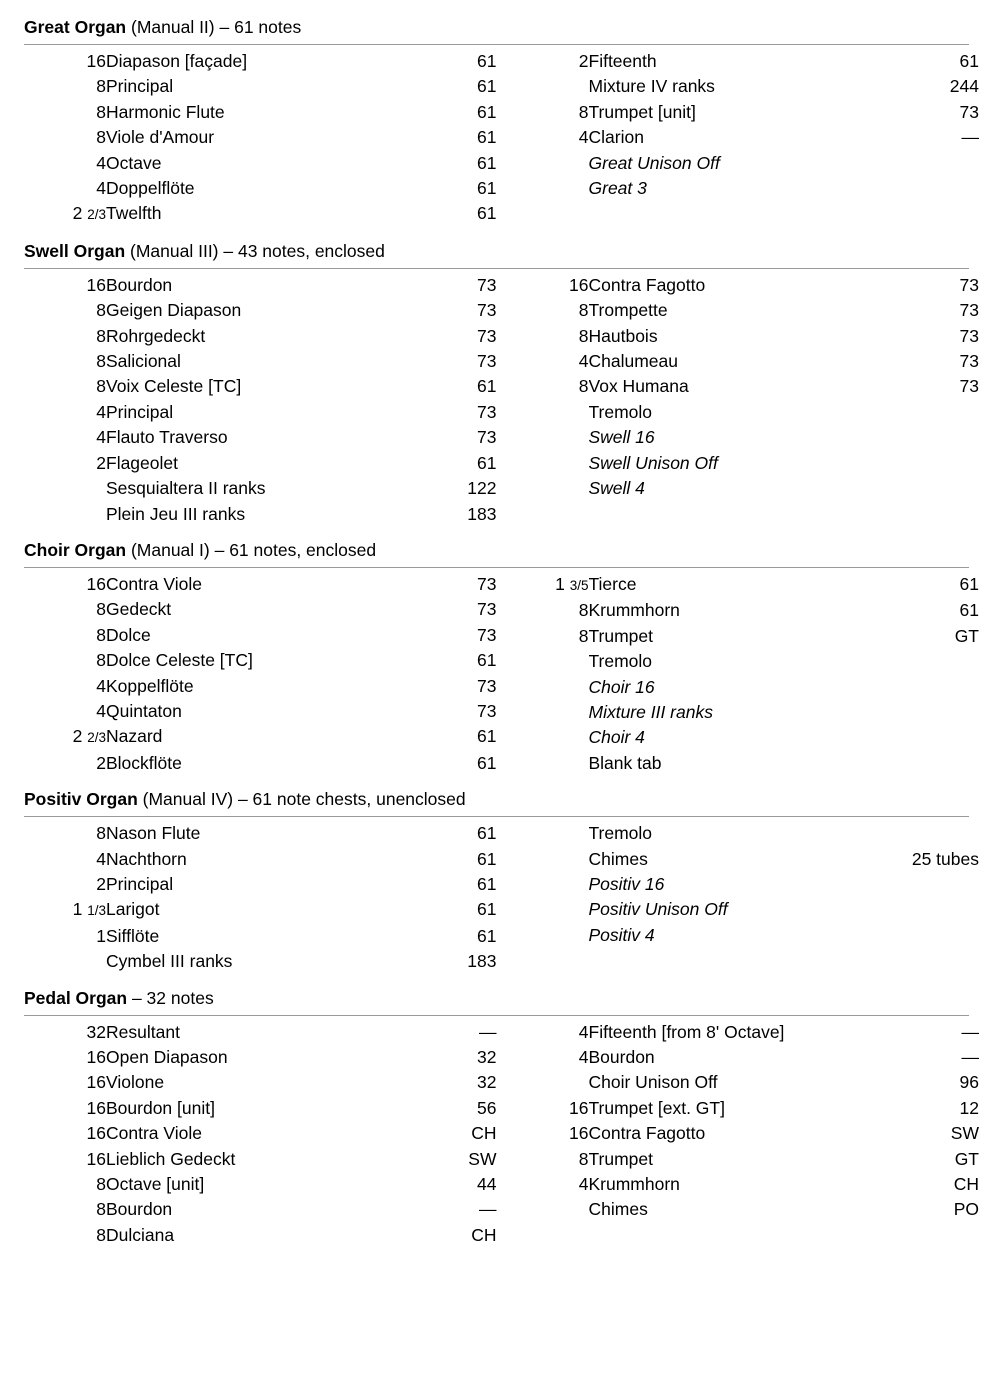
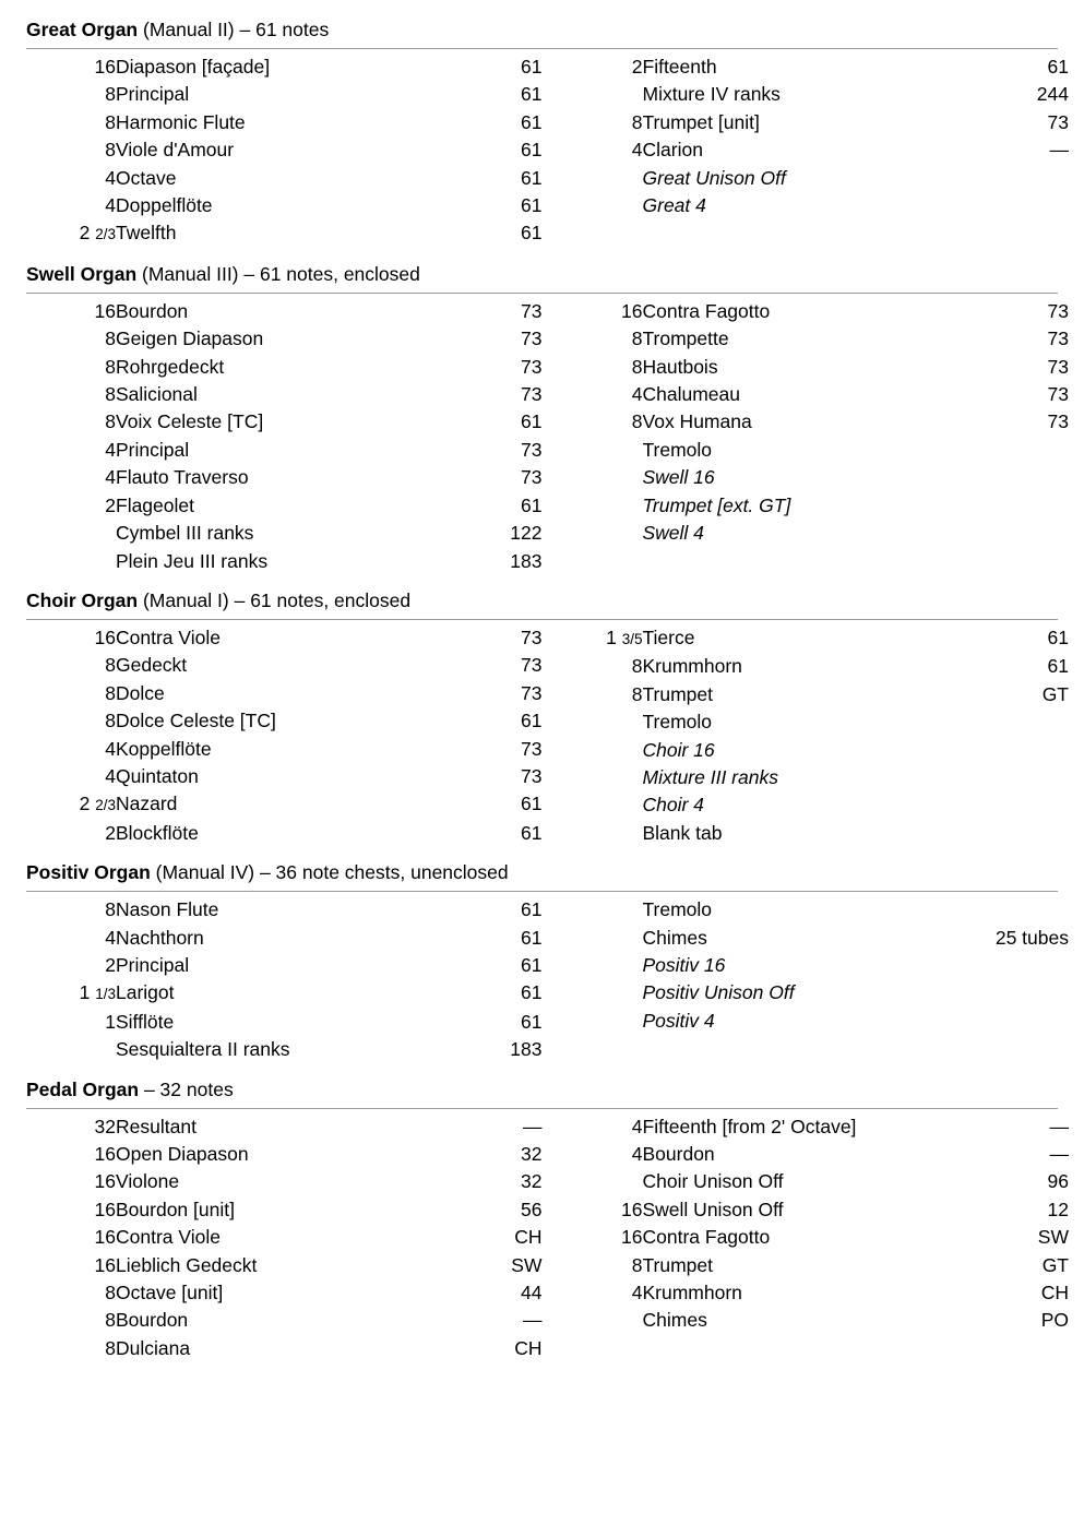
  Great Organ (Manual II) – 61 notes
  16	Diapason [façade]	61
  8	Principal	61
  8	Harmonic Flute	61
  8	Viole d'Amour	61
  4	Octave	61
  4	Doppelflöte	61
  2 2/3	Twelfth	61
  2	Fifteenth	61
  	Mixture IV ranks	244
  8	Trumpet [unit]	73
  4	Clarion	—
  	Great Unison Off
- 	Great 3
+ 	Great 4
- Swell Organ (Manual III) – 43 notes, enclosed
+ Swell Organ (Manual III) – 61 notes, enclosed
  16	Bourdon	73
  8	Geigen Diapason	73
  8	Rohrgedeckt	73
  8	Salicional	73
  8	Voix Celeste [TC]	61
  4	Principal	73
  4	Flauto Traverso	73
  2	Flageolet	61
- 	Sesquialtera II ranks	122
+ 	Cymbel III ranks	122
  	Plein Jeu III ranks	183
  16	Contra Fagotto	73
  8	Trompette	73
  8	Hautbois	73
  4	Chalumeau	73
  8	Vox Humana	73
  	Tremolo
  	Swell 16
- 	Swell Unison Off
+ 	Trumpet [ext. GT]
  	Swell 4
  Choir Organ (Manual I) – 61 notes, enclosed
  16	Contra Viole	73
  8	Gedeckt	73
  8	Dolce	73
  8	Dolce Celeste [TC]	61
  4	Koppelflöte	73
  4	Quintaton	73
  2 2/3	Nazard	61
  2	Blockflöte	61
  1 3/5	Tierce	61
  8	Krummhorn	61
  8	Trumpet	GT
  	Tremolo
  	Choir 16
  	Mixture III ranks
  	Choir 4
  	Blank tab
- Positiv Organ (Manual IV) – 61 note chests, unenclosed
+ Positiv Organ (Manual IV) – 36 note chests, unenclosed
  8	Nason Flute	61
  4	Nachthorn	61
  2	Principal	61
  1 1/3	Larigot	61
  1	Sifflöte	61
- 	Cymbel III ranks	183
+ 	Sesquialtera II ranks	183
  	Tremolo
  	Chimes	25 tubes
  	Positiv 16
  	Positiv Unison Off
  	Positiv 4
  Pedal Organ – 32 notes
  32	Resultant	—
  16	Open Diapason	32
  16	Violone	32
  16	Bourdon [unit]	56
  16	Contra Viole	CH
  16	Lieblich Gedeckt	SW
  8	Octave [unit]	44
  8	Bourdon	—
  8	Dulciana	CH
- 4	Fifteenth [from 8' Octave]	—
+ 4	Fifteenth [from 2' Octave]	—
  4	Bourdon	—
  	Choir Unison Off	96
- 16	Trumpet [ext. GT]	12
+ 16	Swell Unison Off	12
  16	Contra Fagotto	SW
  8	Trumpet	GT
  4	Krummhorn	CH
  	Chimes	PO
